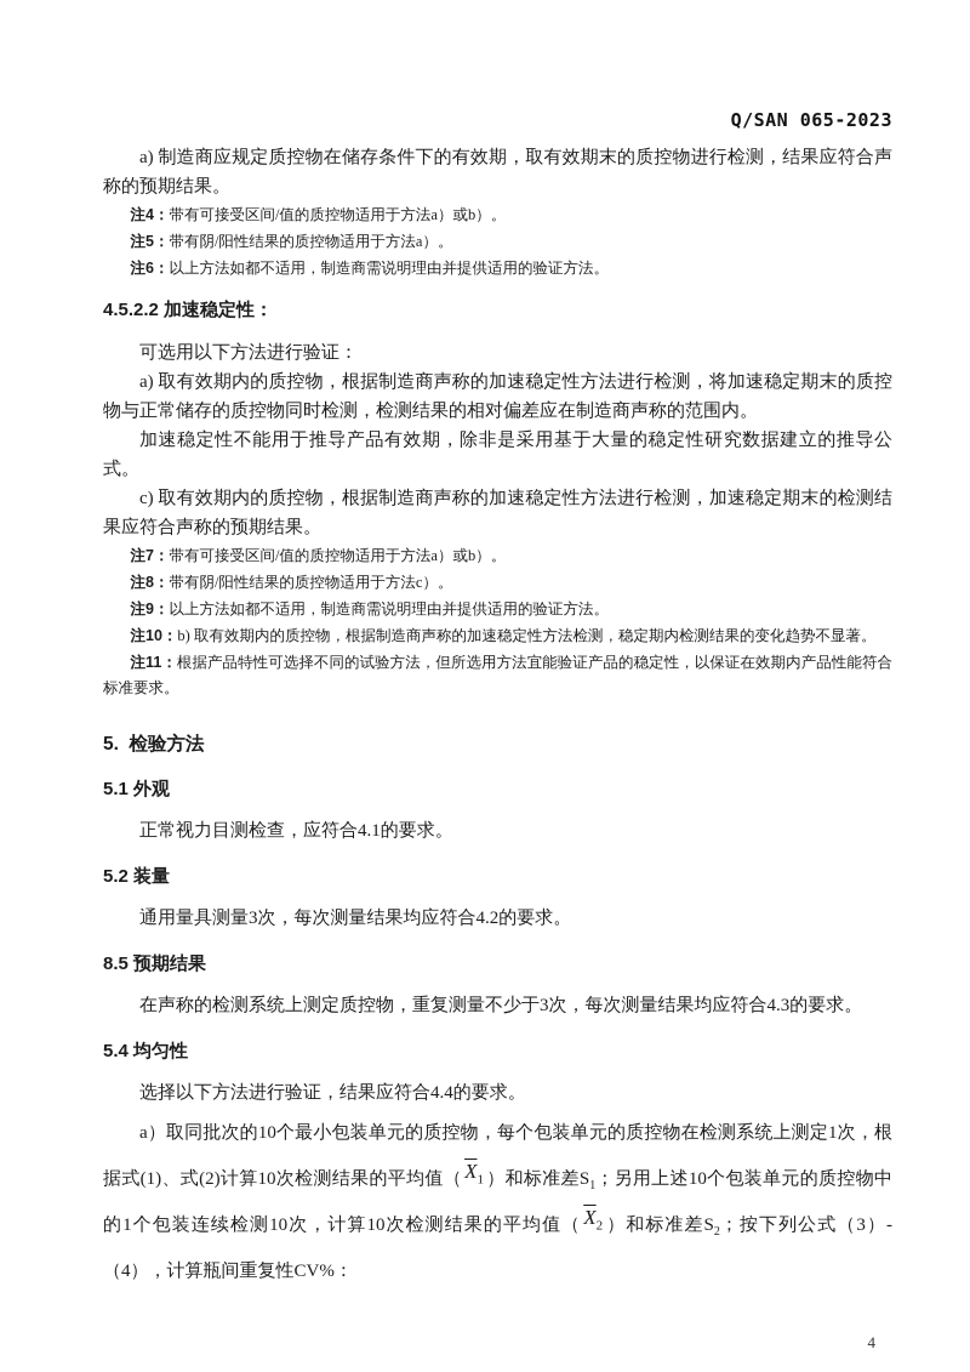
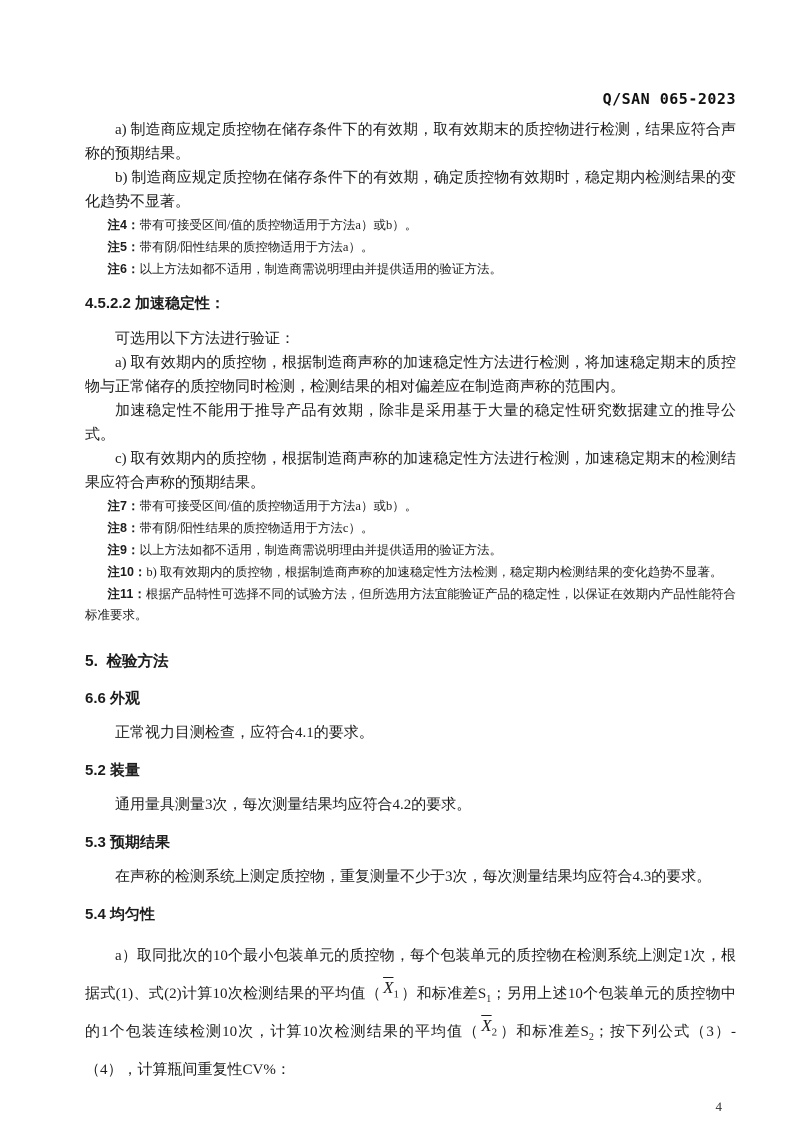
  Q/SAN 065-2023
  a) 制造商应规定质控物在储存条件下的有效期，取有效期末的质控物进行检测，结果应符合声称的预期结果。
+ b) 制造商应规定质控物在储存条件下的有效期，确定质控物有效期时，稳定期内检测结果的变化趋势不显著。
  注4：带有可接受区间/值的质控物适用于方法a）或b）。
  注5：带有阴/阳性结果的质控物适用于方法a）。
  注6：以上方法如都不适用，制造商需说明理由并提供适用的验证方法。
  4.5.2.2 加速稳定性：
  可选用以下方法进行验证：
  a) 取有效期内的质控物，根据制造商声称的加速稳定性方法进行检测，将加速稳定期末的质控物与正常储存的质控物同时检测，检测结果的相对偏差应在制造商声称的范围内。
  加速稳定性不能用于推导产品有效期，除非是采用基于大量的稳定性研究数据建立的推导公式。
  c) 取有效期内的质控物，根据制造商声称的加速稳定性方法进行检测，加速稳定期末的检测结果应符合声称的预期结果。
  注7：带有可接受区间/值的质控物适用于方法a）或b）。
  注8：带有阴/阳性结果的质控物适用于方法c）。
  注9：以上方法如都不适用，制造商需说明理由并提供适用的验证方法。
  注10：b) 取有效期内的质控物，根据制造商声称的加速稳定性方法检测，稳定期内检测结果的变化趋势不显著。
  注11：根据产品特性可选择不同的试验方法，但所选用方法宜能验证产品的稳定性，以保证在效期内产品性能符合标准要求。
  5. 检验方法
- 5.1 外观
+ 6.6 外观
  正常视力目测检查，应符合4.1的要求。
  5.2 装量
  通用量具测量3次，每次测量结果均应符合4.2的要求。
- 8.5 预期结果
+ 5.3 预期结果
  在声称的检测系统上测定质控物，重复测量不少于3次，每次测量结果均应符合4.3的要求。
  5.4 均匀性
- 选择以下方法进行验证，结果应符合4.4的要求。
  a）取同批次的10个最小包装单元的质控物，每个包装单元的质控物在检测系统上测定1次，根据式(1)、式(2)计算10次检测结果的平均值（ X1 ）和标准差S1；另用上述10个包装单元的质控物中的1个包装连续检测10次，计算10次检测结果的平均值（ X2 ）和标准差S2；按下列公式（3）-（4），计算瓶间重复性CV%：
  4
